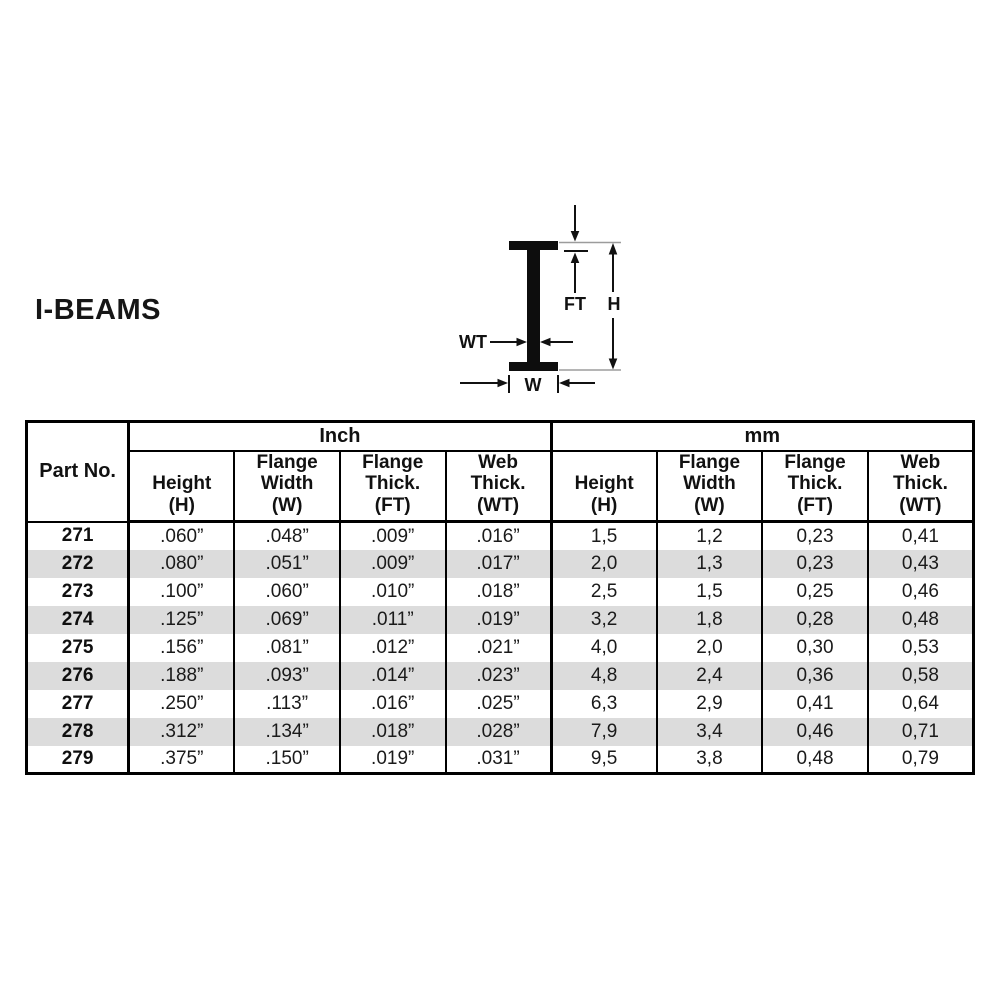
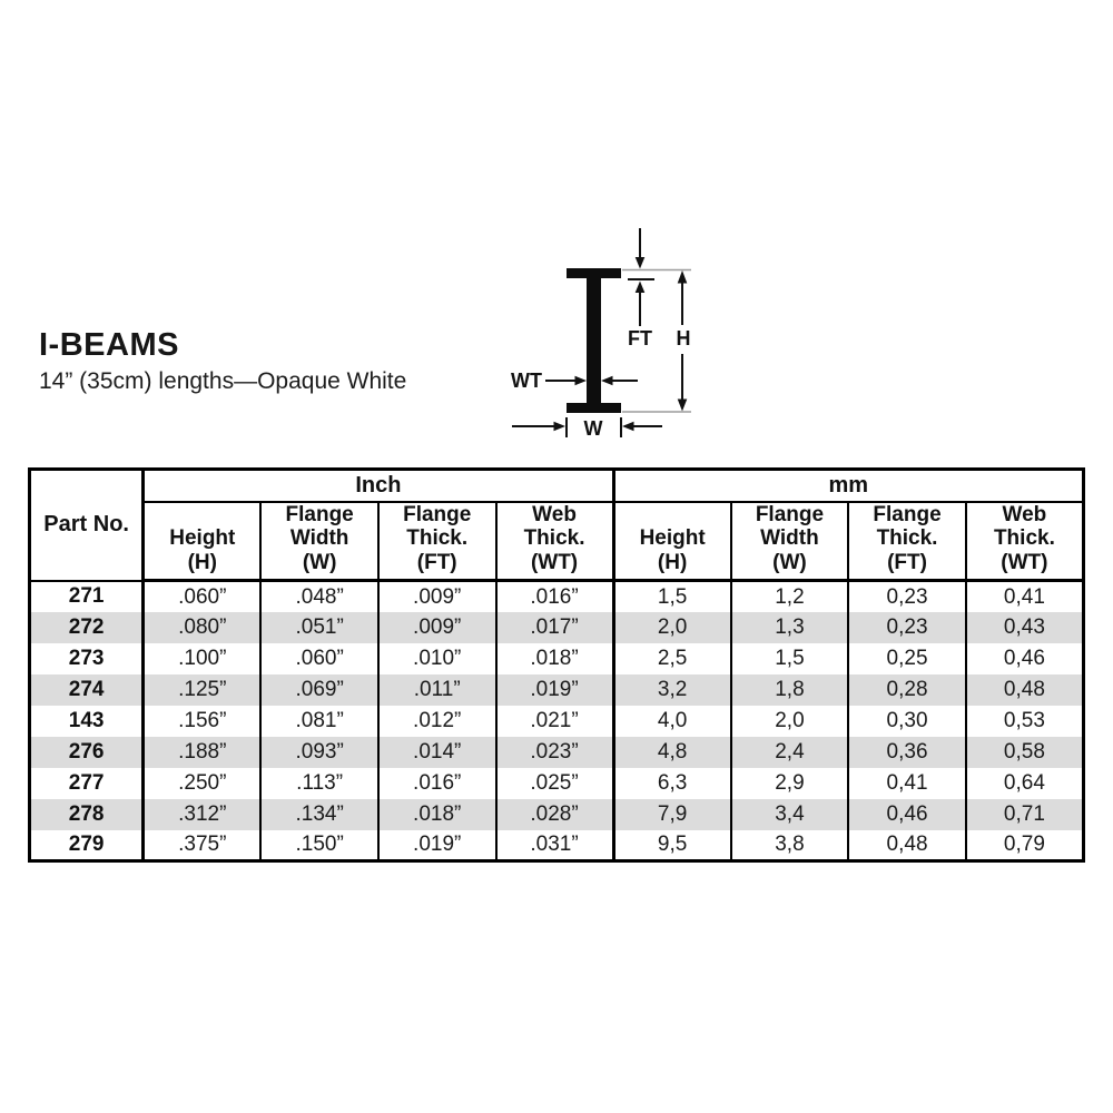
  I-BEAMS
+ 14” (35cm) lengths—Opaque White
  FT
  H
  WT
  W
  Part No.	Inch	mm
  Height (H)	Flange Width (W)	Flange Thick. (FT)	Web Thick. (WT)	Height (H)	Flange Width (W)	Flange Thick. (FT)	Web Thick. (WT)
  271	.060”	.048”	.009”	.016”	1,5	1,2	0,23	0,41
  272	.080”	.051”	.009”	.017”	2,0	1,3	0,23	0,43
  273	.100”	.060”	.010”	.018”	2,5	1,5	0,25	0,46
  274	.125”	.069”	.011”	.019”	3,2	1,8	0,28	0,48
- 275	.156”	.081”	.012”	.021”	4,0	2,0	0,30	0,53
+ 143	.156”	.081”	.012”	.021”	4,0	2,0	0,30	0,53
  276	.188”	.093”	.014”	.023”	4,8	2,4	0,36	0,58
  277	.250”	.113”	.016”	.025”	6,3	2,9	0,41	0,64
  278	.312”	.134”	.018”	.028”	7,9	3,4	0,46	0,71
  279	.375”	.150”	.019”	.031”	9,5	3,8	0,48	0,79
